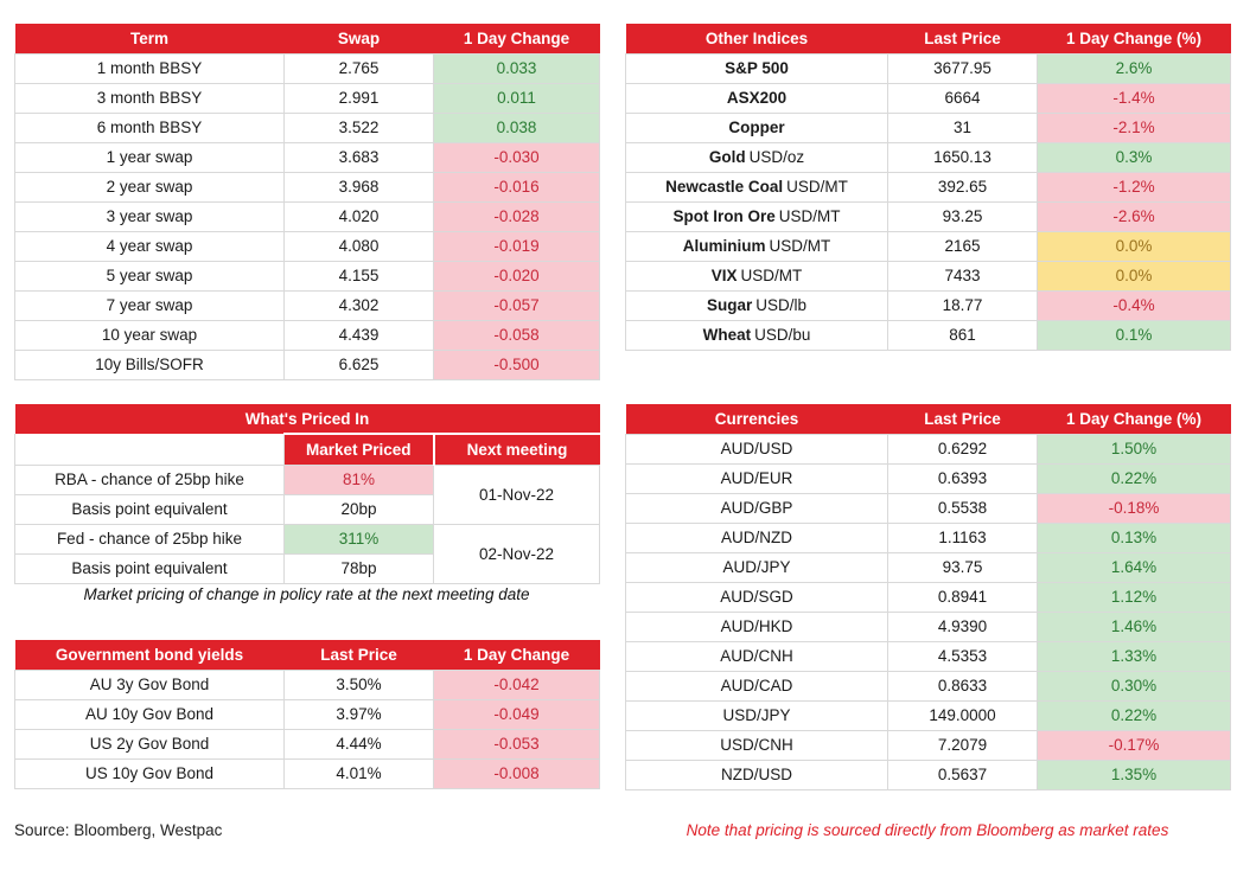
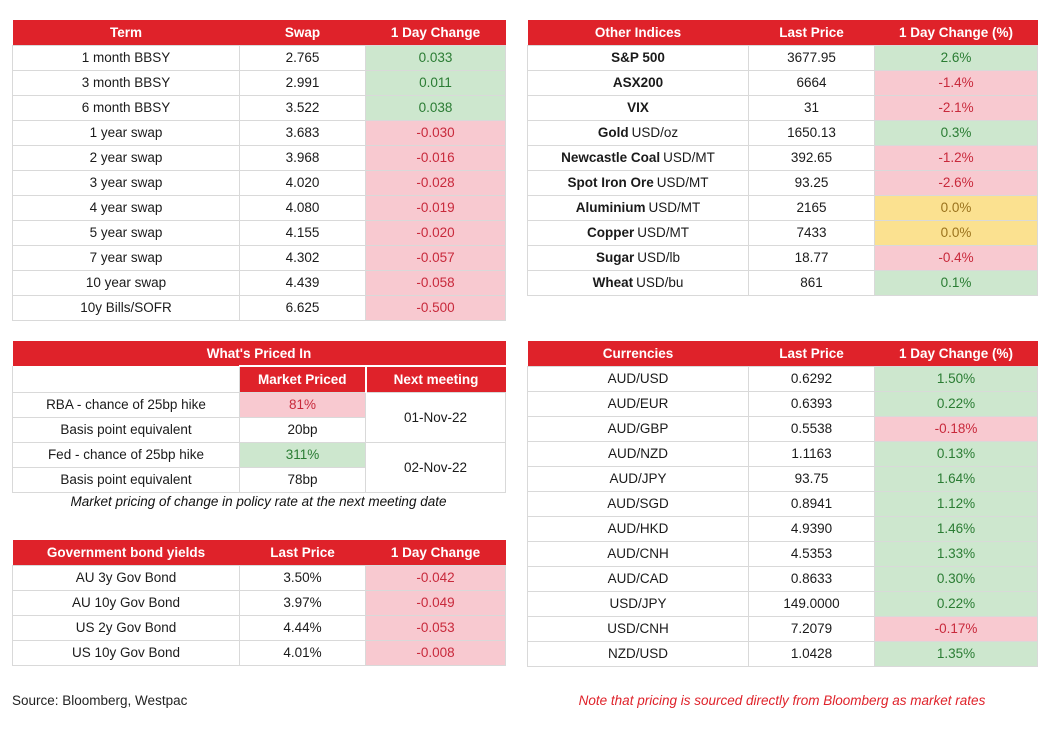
  Term	Swap	1 Day Change
  1 month BBSY	2.765	0.033
  3 month BBSY	2.991	0.011
  6 month BBSY	3.522	0.038
  1 year swap	3.683	-0.030
  2 year swap	3.968	-0.016
  3 year swap	4.020	-0.028
  4 year swap	4.080	-0.019
  5 year swap	4.155	-0.020
  7 year swap	4.302	-0.057
  10 year swap	4.439	-0.058
  10y Bills/SOFR	6.625	-0.500
  Other Indices	Last Price	1 Day Change (%)
  S&P 500	3677.95	2.6%
  ASX200	6664	-1.4%
- Copper	31	-2.1%
+ VIX	31	-2.1%
  Gold USD/oz	1650.13	0.3%
  Newcastle Coal USD/MT	392.65	-1.2%
  Spot Iron Ore USD/MT	93.25	-2.6%
  Aluminium USD/MT	2165	0.0%
- VIX USD/MT	7433	0.0%
+ Copper USD/MT	7433	0.0%
  Sugar USD/lb	18.77	-0.4%
  Wheat USD/bu	861	0.1%
  What's Priced In
  	Market Priced	Next meeting
  RBA - chance of 25bp hike	81%	01-Nov-22
  Basis point equivalent	20bp
  Fed - chance of 25bp hike	311%	02-Nov-22
  Basis point equivalent	78bp
  Market pricing of change in policy rate at the next meeting date
  Government bond yields	Last Price	1 Day Change
  AU 3y Gov Bond	3.50%	-0.042
  AU 10y Gov Bond	3.97%	-0.049
  US 2y Gov Bond	4.44%	-0.053
  US 10y Gov Bond	4.01%	-0.008
  Currencies	Last Price	1 Day Change (%)
  AUD/USD	0.6292	1.50%
  AUD/EUR	0.6393	0.22%
  AUD/GBP	0.5538	-0.18%
  AUD/NZD	1.1163	0.13%
  AUD/JPY	93.75	1.64%
  AUD/SGD	0.8941	1.12%
  AUD/HKD	4.9390	1.46%
  AUD/CNH	4.5353	1.33%
  AUD/CAD	0.8633	0.30%
  USD/JPY	149.0000	0.22%
  USD/CNH	7.2079	-0.17%
- NZD/USD	0.5637	1.35%
+ NZD/USD	1.0428	1.35%
  Source: Bloomberg, Westpac
  Note that pricing is sourced directly from Bloomberg as market rates
